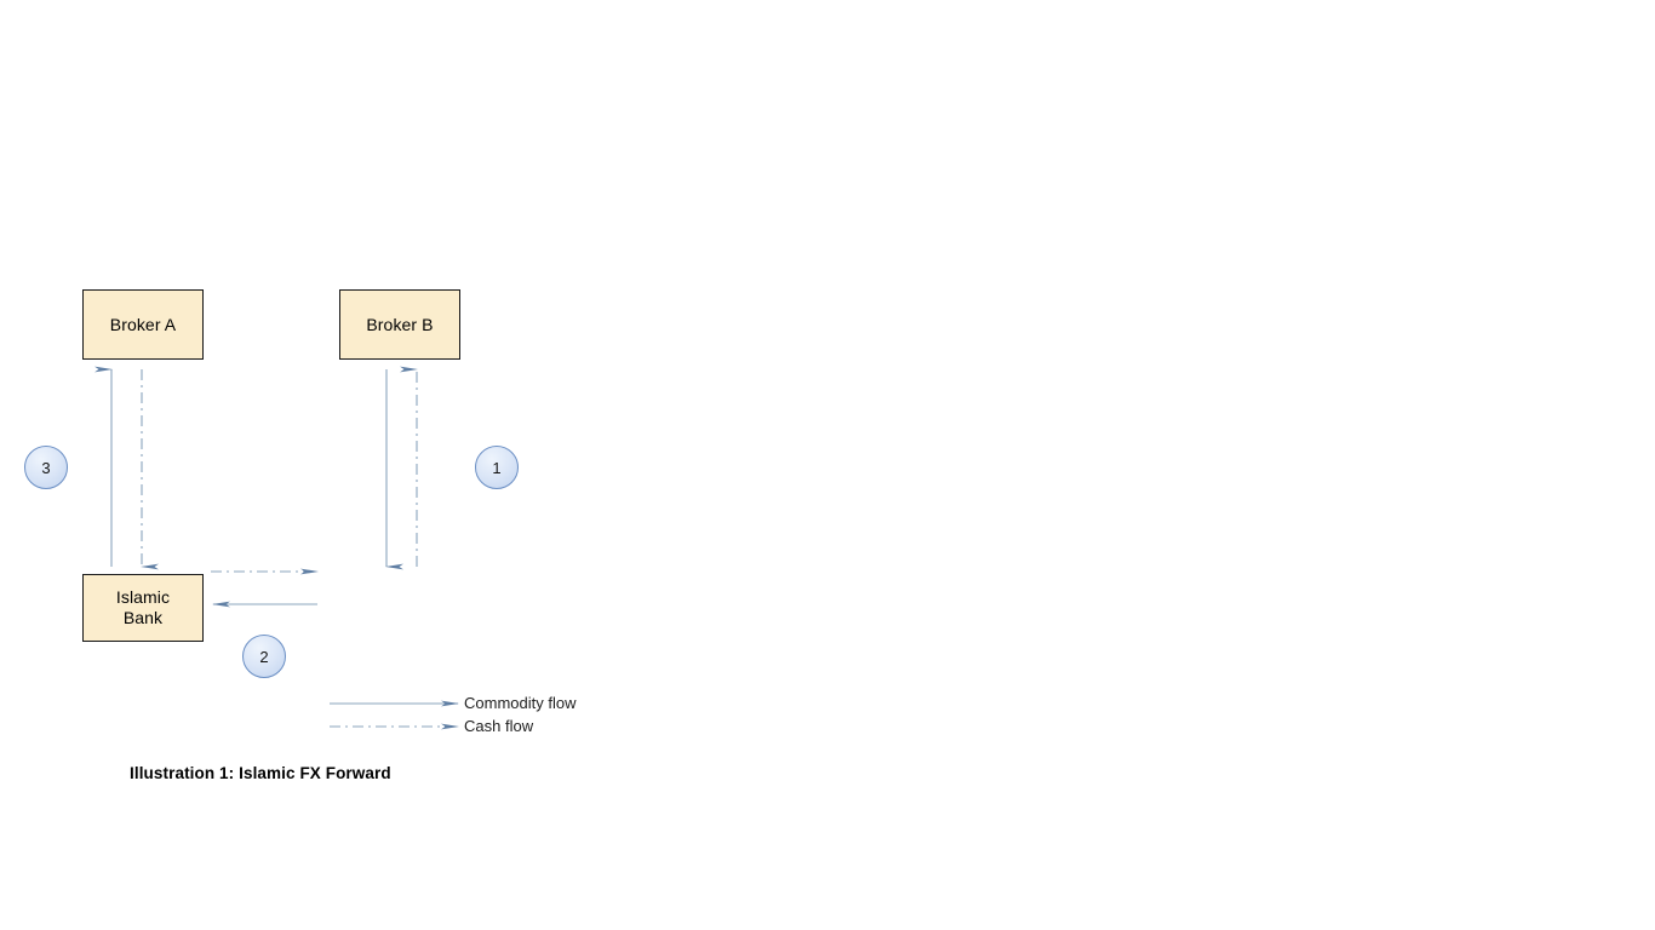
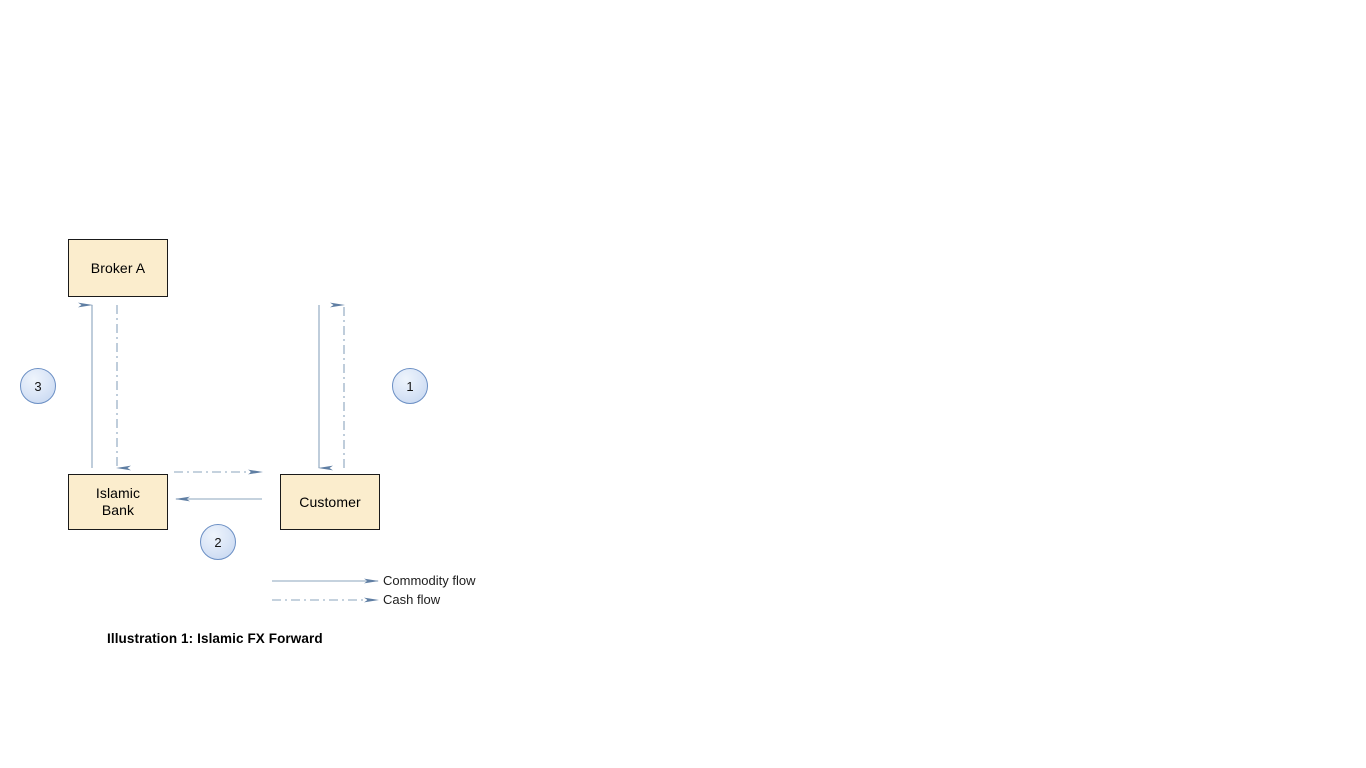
  Broker A
- Broker B
  Islamic
  Bank
+ Customer
  3
  1
  2
  Commodity flow
  Cash flow
  Illustration 1: Islamic FX Forward
